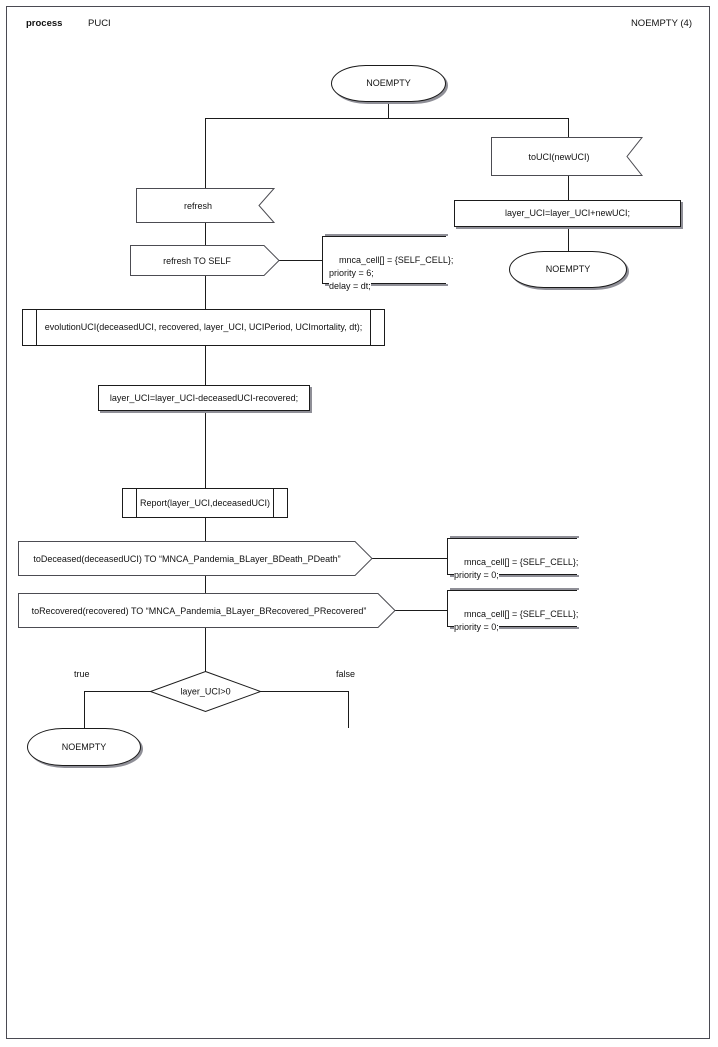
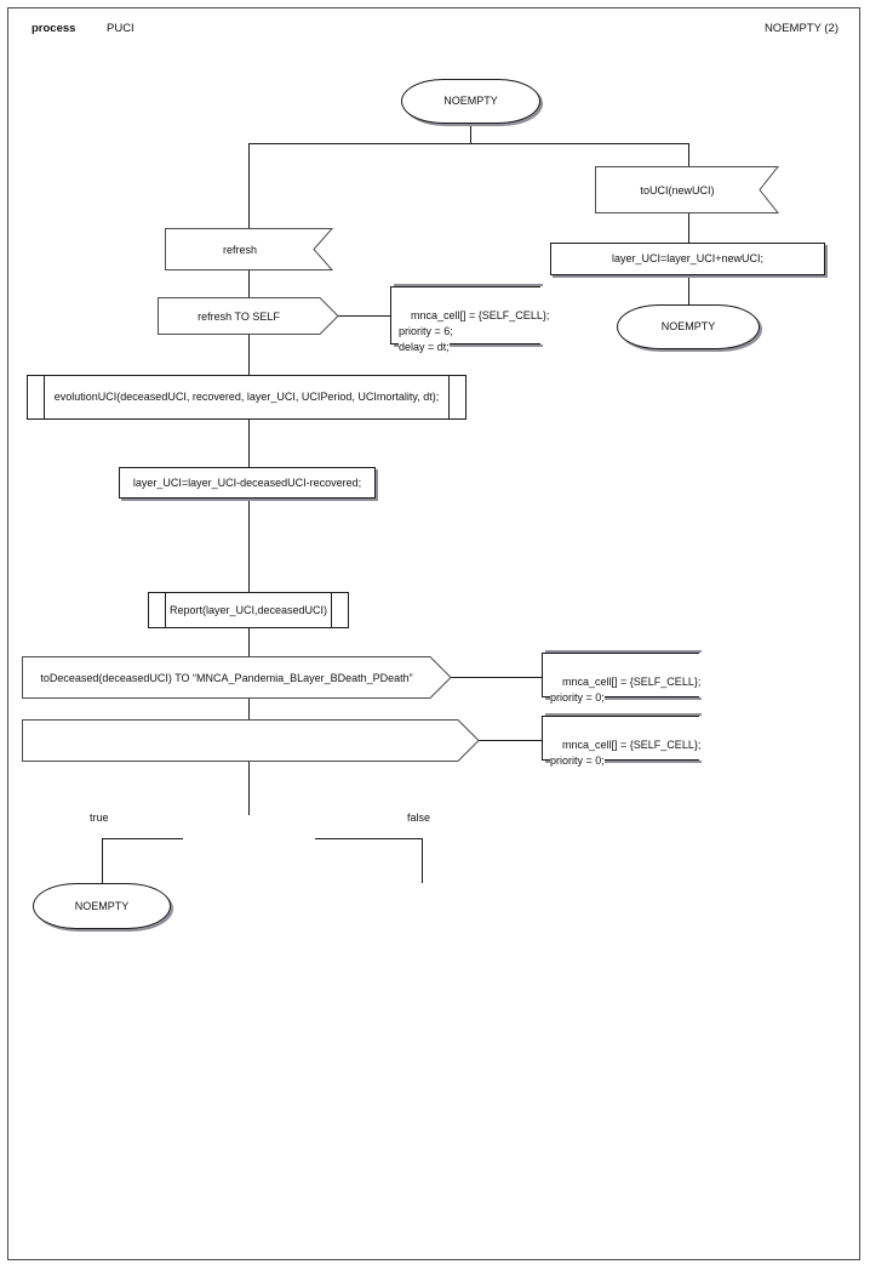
  process
  PUCI
- NOEMPTY (4)
+ NOEMPTY (2)
  NOEMPTY
  toUCI(newUCI)
  layer_UCI=layer_UCI+newUCI;
  NOEMPTY
  refresh
  refresh TO SELF
  mnca_cell[] = {SELF_CELL};
  priority = 6;
  delay = dt;
  evolutionUCI(deceasedUCI, recovered, layer_UCI, UCIPeriod, UCImortality, dt);
  layer_UCI=layer_UCI-deceasedUCI-recovered;
  Report(layer_UCI,deceasedUCI)
  toDeceased(deceasedUCI) TO “MNCA_Pandemia_BLayer_BDeath_PDeath”
  mnca_cell[] = {SELF_CELL};
  priority = 0;
- toRecovered(recovered) TO “MNCA_Pandemia_BLayer_BRecovered_PRecovered”
  mnca_cell[] = {SELF_CELL};
  priority = 0;
- layer_UCI>0
  true
  false
  NOEMPTY
